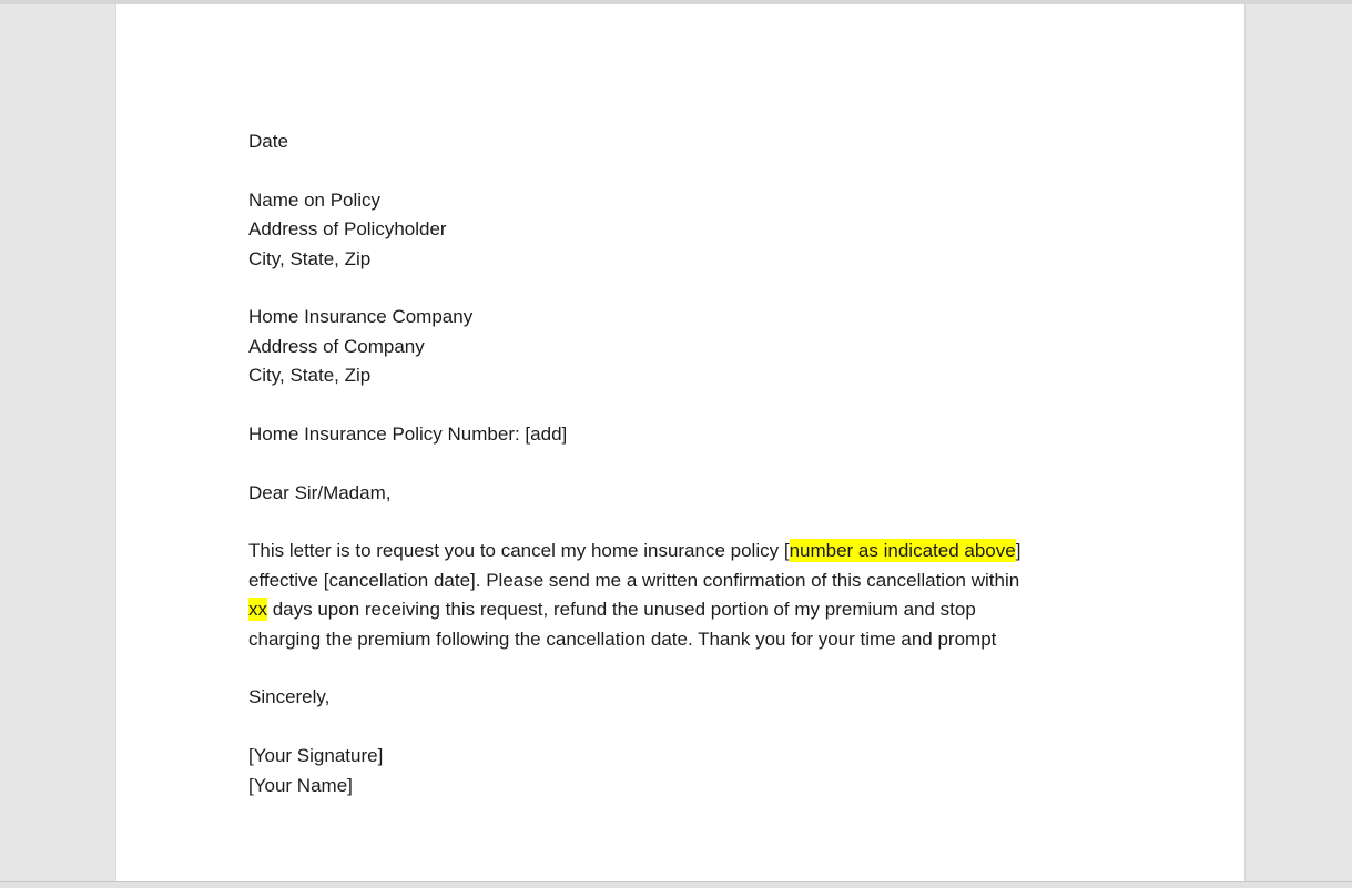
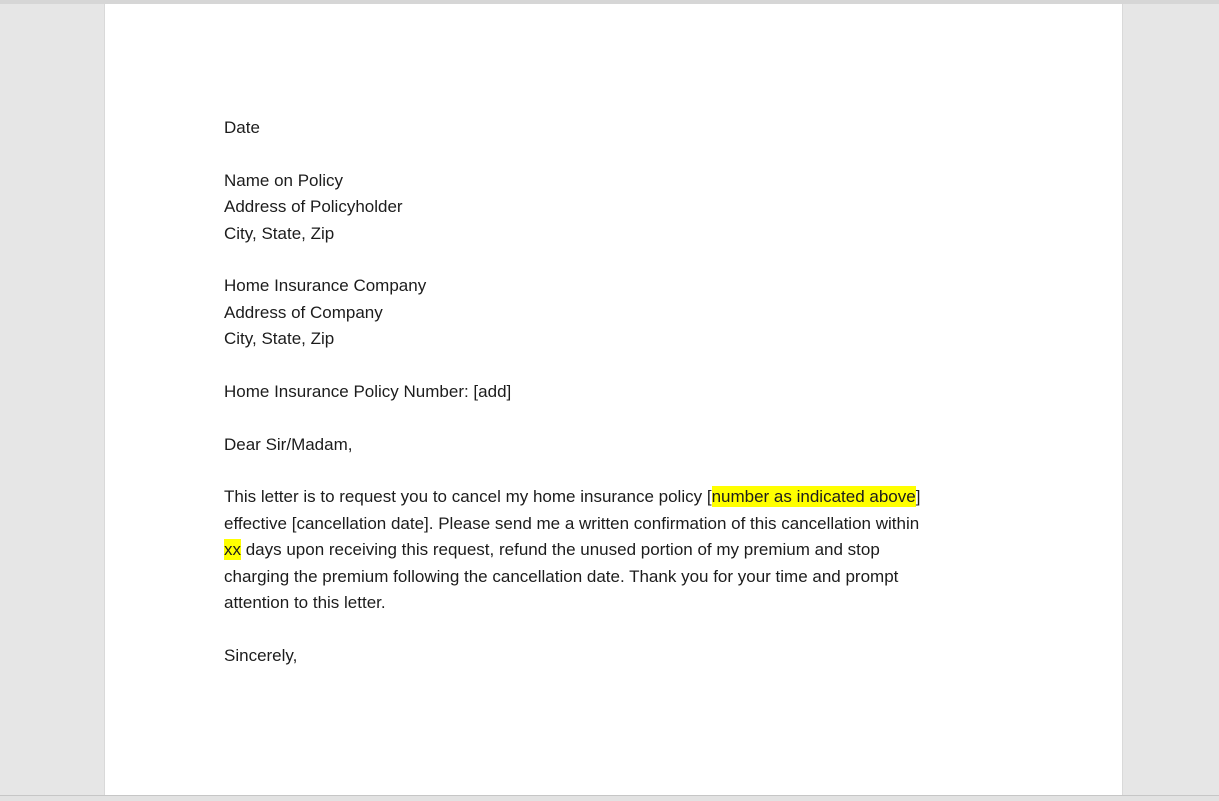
  Date
  Name on Policy
  Address of Policyholder
  City, State, Zip
  Home Insurance Company
  Address of Company
  City, State, Zip
  Home Insurance Policy Number: [add]
  Dear Sir/Madam,
  This letter is to request you to cancel my home insurance policy [number as indicated above]
  effective [cancellation date]. Please send me a written confirmation of this cancellation within
  xx days upon receiving this request, refund the unused portion of my premium and stop
  charging the premium following the cancellation date. Thank you for your time and prompt
+ attention to this letter.
  Sincerely,
- [Your Signature]
- [Your Name]
